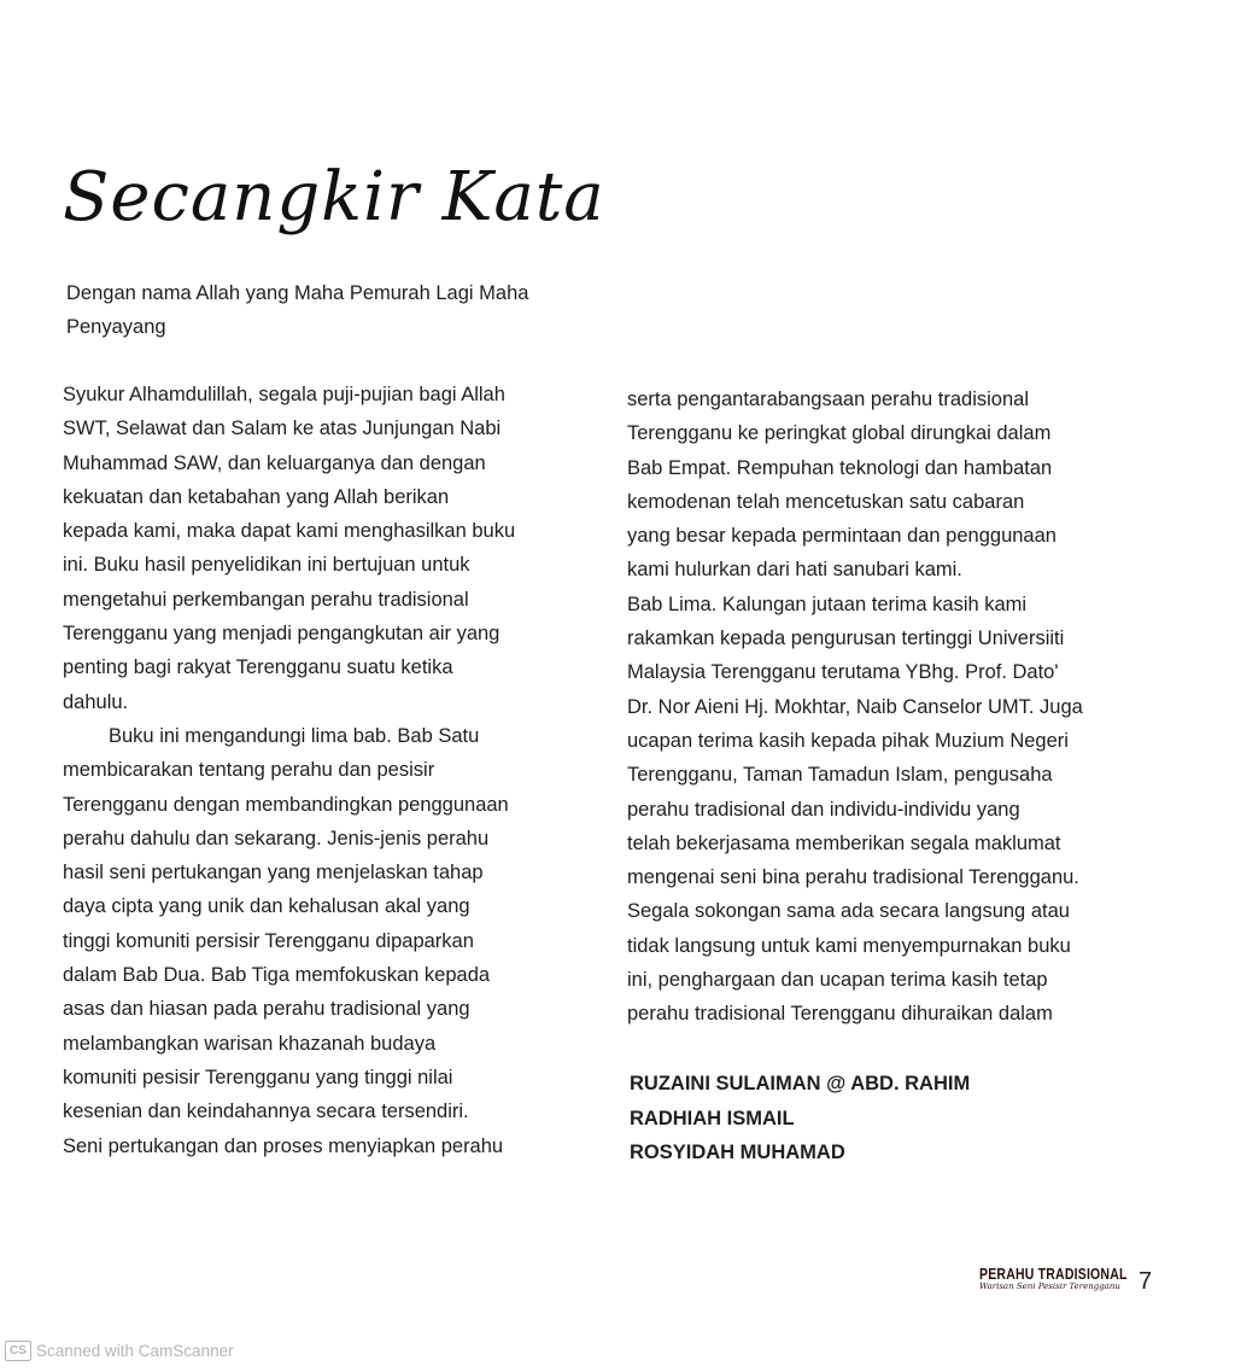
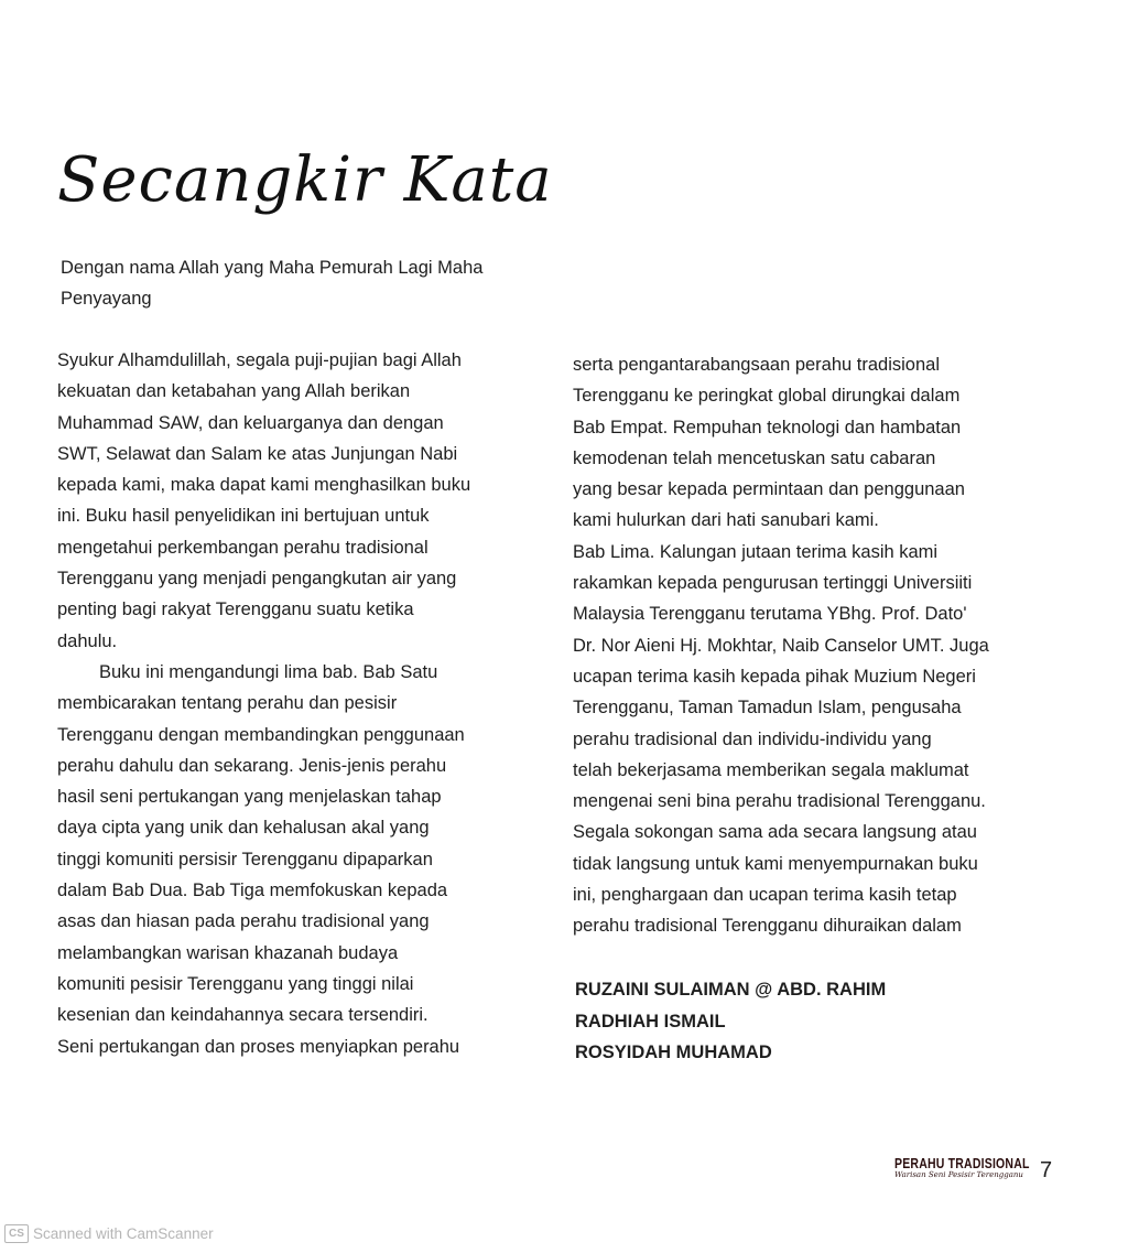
  Secangkir Kata
  Dengan nama Allah yang Maha Pemurah Lagi Maha
  Penyayang
  Syukur Alhamdulillah, segala puji-pujian bagi Allah
- SWT, Selawat dan Salam ke atas Junjungan Nabi
+ kekuatan dan ketabahan yang Allah berikan
  Muhammad SAW, dan keluarganya dan dengan
- kekuatan dan ketabahan yang Allah berikan
+ SWT, Selawat dan Salam ke atas Junjungan Nabi
  kepada kami, maka dapat kami menghasilkan buku
  ini. Buku hasil penyelidikan ini bertujuan untuk
  mengetahui perkembangan perahu tradisional
  Terengganu yang menjadi pengangkutan air yang
  penting bagi rakyat Terengganu suatu ketika
  dahulu.
  Buku ini mengandungi lima bab. Bab Satu
  membicarakan tentang perahu dan pesisir
  Terengganu dengan membandingkan penggunaan
  perahu dahulu dan sekarang. Jenis-jenis perahu
  hasil seni pertukangan yang menjelaskan tahap
  daya cipta yang unik dan kehalusan akal yang
  tinggi komuniti persisir Terengganu dipaparkan
  dalam Bab Dua. Bab Tiga memfokuskan kepada
  asas dan hiasan pada perahu tradisional yang
  melambangkan warisan khazanah budaya
  komuniti pesisir Terengganu yang tinggi nilai
  kesenian dan keindahannya secara tersendiri.
  Seni pertukangan dan proses menyiapkan perahu
  serta pengantarabangsaan perahu tradisional
  Terengganu ke peringkat global dirungkai dalam
  Bab Empat. Rempuhan teknologi dan hambatan
  kemodenan telah mencetuskan satu cabaran
  yang besar kepada permintaan dan penggunaan
  kami hulurkan dari hati sanubari kami.
  Bab Lima. Kalungan jutaan terima kasih kami
  rakamkan kepada pengurusan tertinggi Universiiti
  Malaysia Terengganu terutama YBhg. Prof. Dato'
  Dr. Nor Aieni Hj. Mokhtar, Naib Canselor UMT. Juga
  ucapan terima kasih kepada pihak Muzium Negeri
  Terengganu, Taman Tamadun Islam, pengusaha
  perahu tradisional dan individu-individu yang
  telah bekerjasama memberikan segala maklumat
  mengenai seni bina perahu tradisional Terengganu.
  Segala sokongan sama ada secara langsung atau
  tidak langsung untuk kami menyempurnakan buku
  ini, penghargaan dan ucapan terima kasih tetap
  perahu tradisional Terengganu dihuraikan dalam
  RUZAINI SULAIMAN @ ABD. RAHIM
  RADHIAH ISMAIL
  ROSYIDAH MUHAMAD
  PERAHU TRADISIONAL
  Warisan Seni Pesisir Terengganu
  7
  CS
  Scanned with CamScanner
